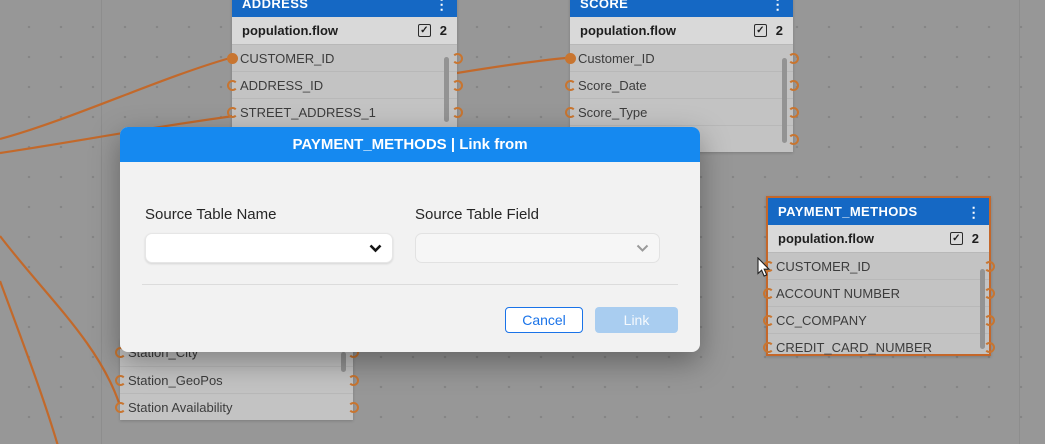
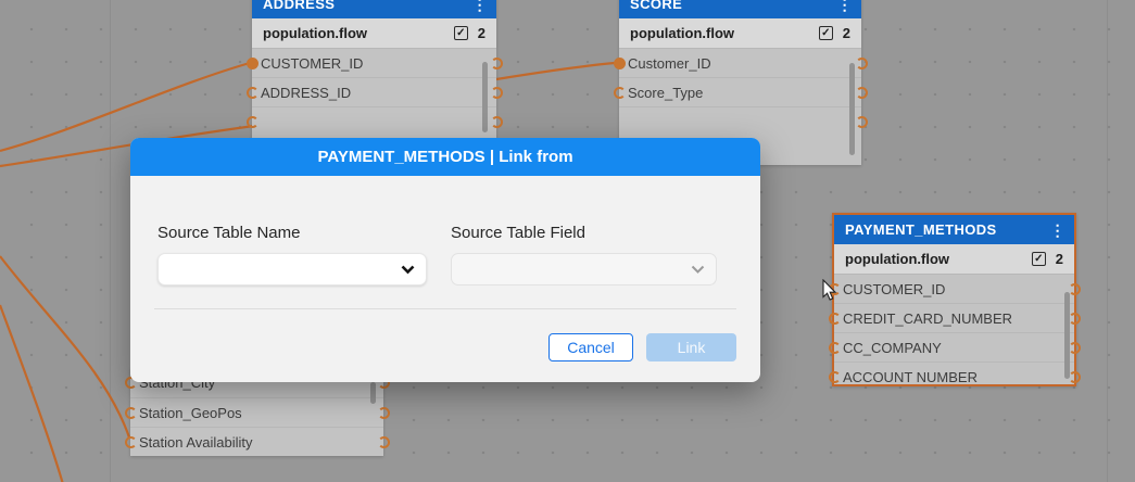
  ADDRESS
  ⋮
  population.flow
  ✓
  2
  CUSTOMER_ID
  ADDRESS_ID
- STREET_ADDRESS_1
  SCORE
  ⋮
  population.flow
  ✓
  2
  Customer_ID
- Score_Date
  Score_Type
  PAYMENT_METHODS
  ⋮
  population.flow
  ✓
  2
  CUSTOMER_ID
- ACCOUNT NUMBER
+ CREDIT_CARD_NUMBER
  CC_COMPANY
- CREDIT_CARD_NUMBER
+ ACCOUNT NUMBER
  Station_City
  Station_GeoPos
  Station Availability
  PAYMENT_METHODS | Link from
  Source Table Name
  Source Table Field
  Cancel
  Link
